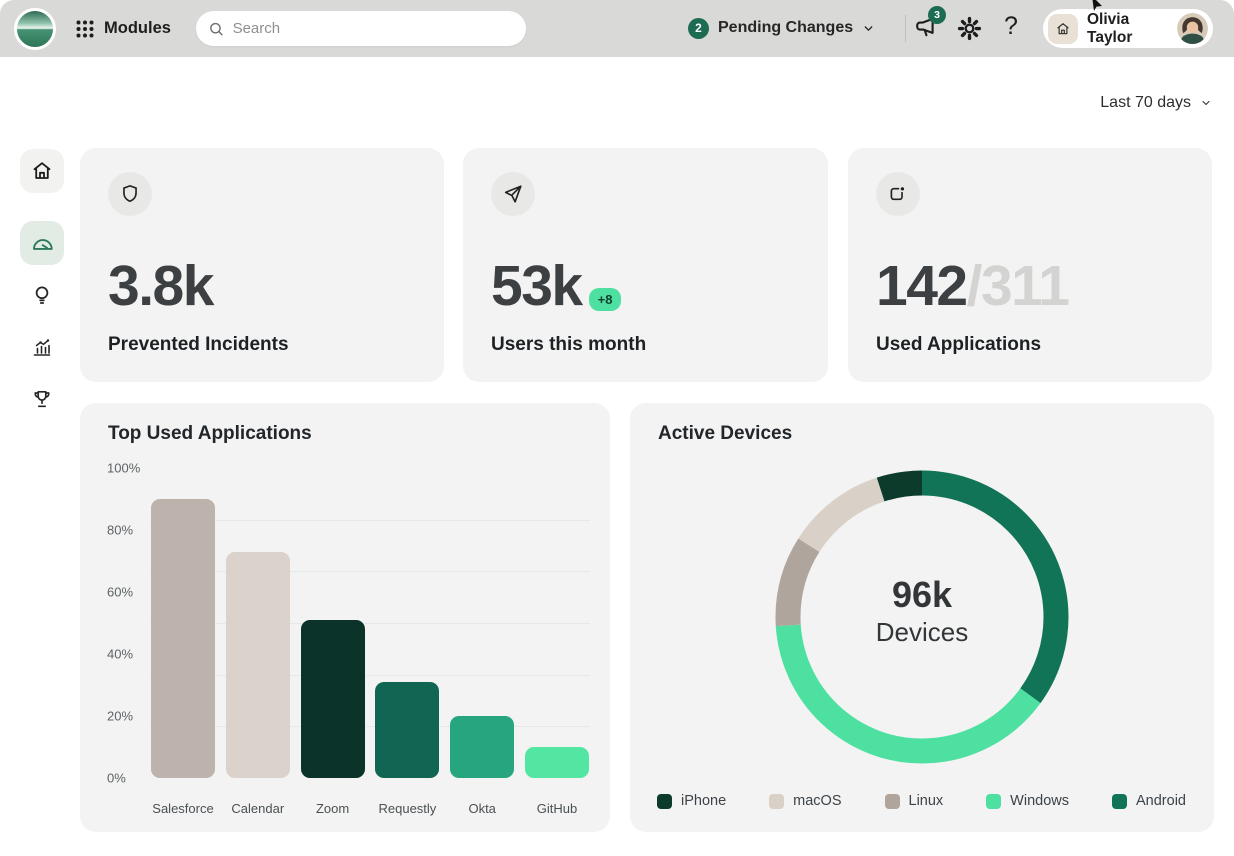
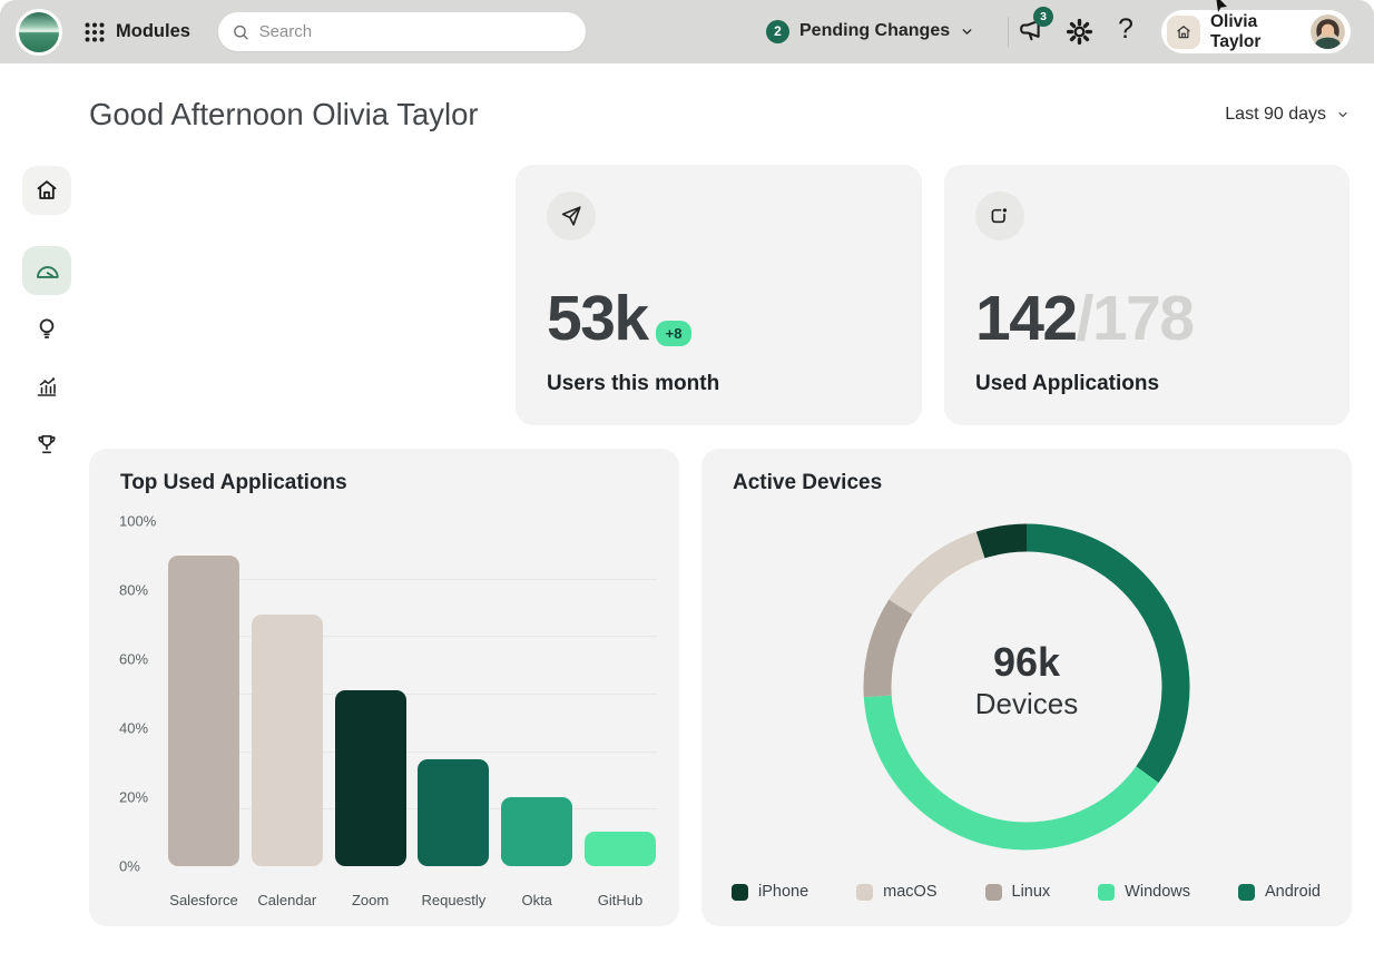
  Modules
  Search
  2
  Pending Changes
  3
  ?
  Olivia Taylor
+ Good Afternoon Olivia Taylor
- Last 70 days
+ Last 90 days
- 3.8k
- Prevented Incidents
  53k
  +8
  Users this month
  142
- /311
+ /178
  Used Applications
  Top Used Applications
  0%
  20%
  40%
  60%
  80%
  100%
  Salesforce
  Calendar
  Zoom
  Requestly
  Okta
  GitHub
  Active Devices
  96k
  Devices
  iPhone
  macOS
  Linux
  Windows
  Android
